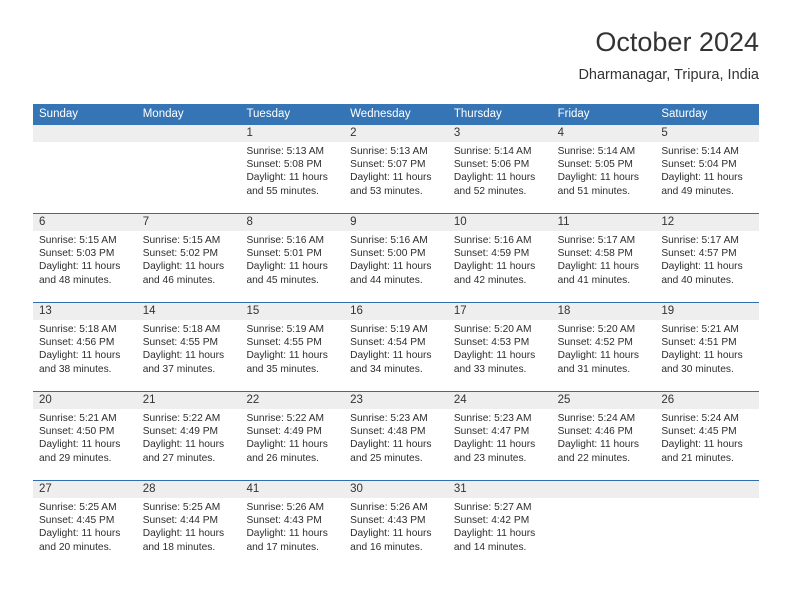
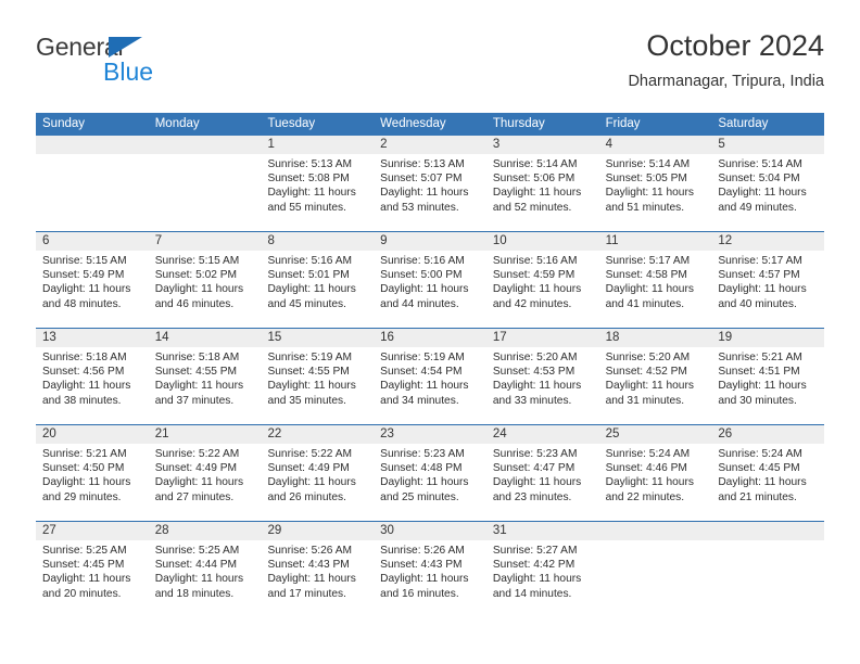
+ General
+ Blue
  October 2024
  Dharmanagar, Tripura, India
  Sunday
  Monday
  Tuesday
  Wednesday
  Thursday
  Friday
  Saturday
  1
  2
  3
  4
  5
  Sunrise: 5:13 AM
  Sunset: 5:08 PM
  Daylight: 11 hours
  and 55 minutes.
  Sunrise: 5:13 AM
  Sunset: 5:07 PM
  Daylight: 11 hours
  and 53 minutes.
  Sunrise: 5:14 AM
  Sunset: 5:06 PM
  Daylight: 11 hours
  and 52 minutes.
  Sunrise: 5:14 AM
  Sunset: 5:05 PM
  Daylight: 11 hours
  and 51 minutes.
  Sunrise: 5:14 AM
  Sunset: 5:04 PM
  Daylight: 11 hours
  and 49 minutes.
  6
  7
  8
  9
  10
  11
  12
  Sunrise: 5:15 AM
- Sunset: 5:03 PM
+ Sunset: 5:49 PM
  Daylight: 11 hours
  and 48 minutes.
  Sunrise: 5:15 AM
  Sunset: 5:02 PM
  Daylight: 11 hours
  and 46 minutes.
  Sunrise: 5:16 AM
  Sunset: 5:01 PM
  Daylight: 11 hours
  and 45 minutes.
  Sunrise: 5:16 AM
  Sunset: 5:00 PM
  Daylight: 11 hours
  and 44 minutes.
  Sunrise: 5:16 AM
  Sunset: 4:59 PM
  Daylight: 11 hours
  and 42 minutes.
  Sunrise: 5:17 AM
  Sunset: 4:58 PM
  Daylight: 11 hours
  and 41 minutes.
  Sunrise: 5:17 AM
  Sunset: 4:57 PM
  Daylight: 11 hours
  and 40 minutes.
  13
  14
  15
  16
  17
  18
  19
  Sunrise: 5:18 AM
  Sunset: 4:56 PM
  Daylight: 11 hours
  and 38 minutes.
  Sunrise: 5:18 AM
  Sunset: 4:55 PM
  Daylight: 11 hours
  and 37 minutes.
  Sunrise: 5:19 AM
  Sunset: 4:55 PM
  Daylight: 11 hours
  and 35 minutes.
  Sunrise: 5:19 AM
  Sunset: 4:54 PM
  Daylight: 11 hours
  and 34 minutes.
  Sunrise: 5:20 AM
  Sunset: 4:53 PM
  Daylight: 11 hours
  and 33 minutes.
  Sunrise: 5:20 AM
  Sunset: 4:52 PM
  Daylight: 11 hours
  and 31 minutes.
  Sunrise: 5:21 AM
  Sunset: 4:51 PM
  Daylight: 11 hours
  and 30 minutes.
  20
  21
  22
  23
  24
  25
  26
  Sunrise: 5:21 AM
  Sunset: 4:50 PM
  Daylight: 11 hours
  and 29 minutes.
  Sunrise: 5:22 AM
  Sunset: 4:49 PM
  Daylight: 11 hours
  and 27 minutes.
  Sunrise: 5:22 AM
  Sunset: 4:49 PM
  Daylight: 11 hours
  and 26 minutes.
  Sunrise: 5:23 AM
  Sunset: 4:48 PM
  Daylight: 11 hours
  and 25 minutes.
  Sunrise: 5:23 AM
  Sunset: 4:47 PM
  Daylight: 11 hours
  and 23 minutes.
  Sunrise: 5:24 AM
  Sunset: 4:46 PM
  Daylight: 11 hours
  and 22 minutes.
  Sunrise: 5:24 AM
  Sunset: 4:45 PM
  Daylight: 11 hours
  and 21 minutes.
  27
  28
- 41
+ 29
  30
  31
  Sunrise: 5:25 AM
  Sunset: 4:45 PM
  Daylight: 11 hours
  and 20 minutes.
  Sunrise: 5:25 AM
  Sunset: 4:44 PM
  Daylight: 11 hours
  and 18 minutes.
  Sunrise: 5:26 AM
  Sunset: 4:43 PM
  Daylight: 11 hours
  and 17 minutes.
  Sunrise: 5:26 AM
  Sunset: 4:43 PM
  Daylight: 11 hours
  and 16 minutes.
  Sunrise: 5:27 AM
  Sunset: 4:42 PM
  Daylight: 11 hours
  and 14 minutes.
